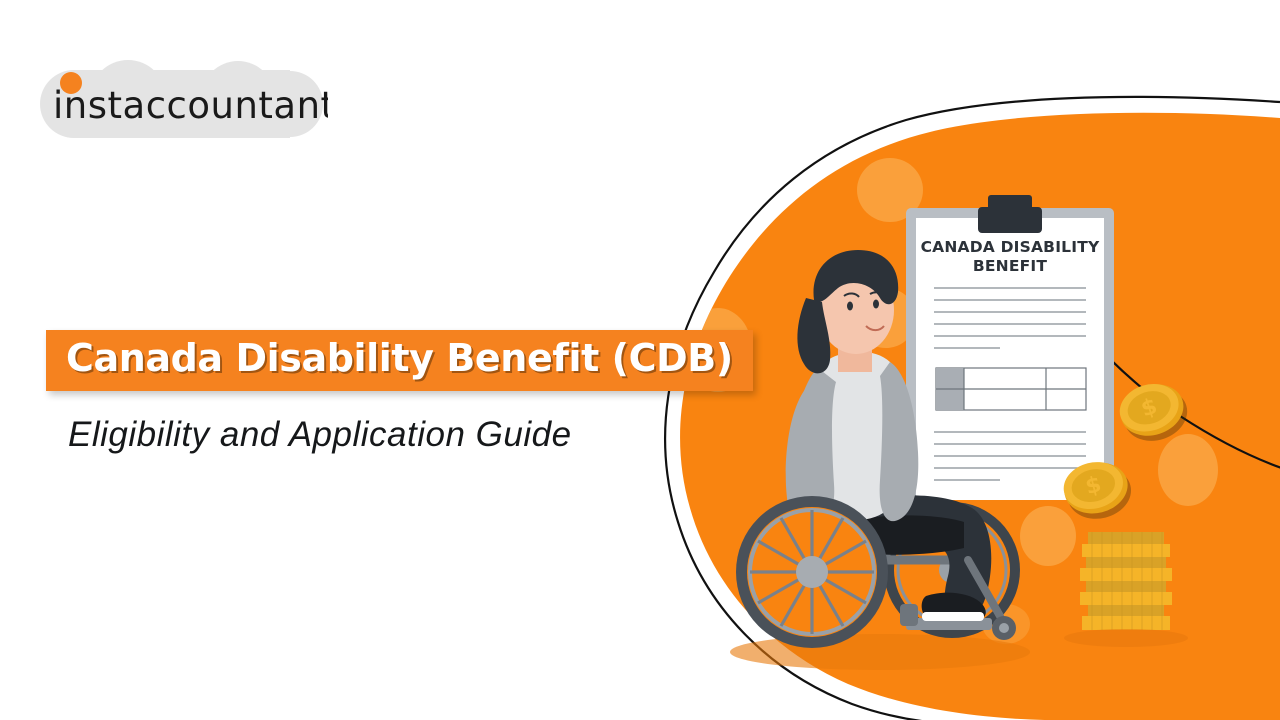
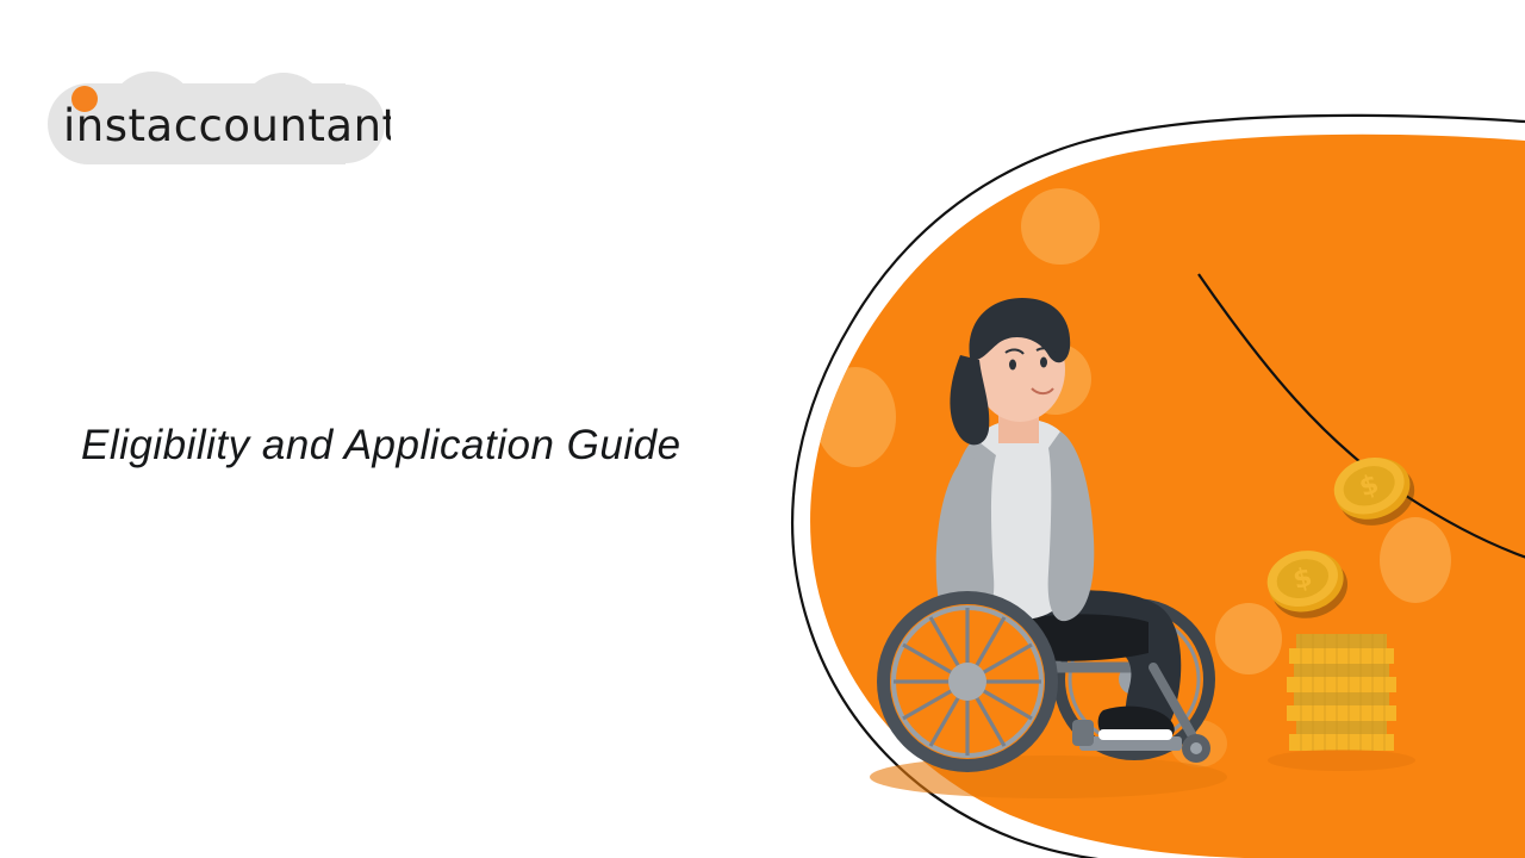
  instaccountan
- CANADA DISABILITY
- BENEFIT
- Canada Disability Benefit (CDB)
  Eligibility and Application Guide
